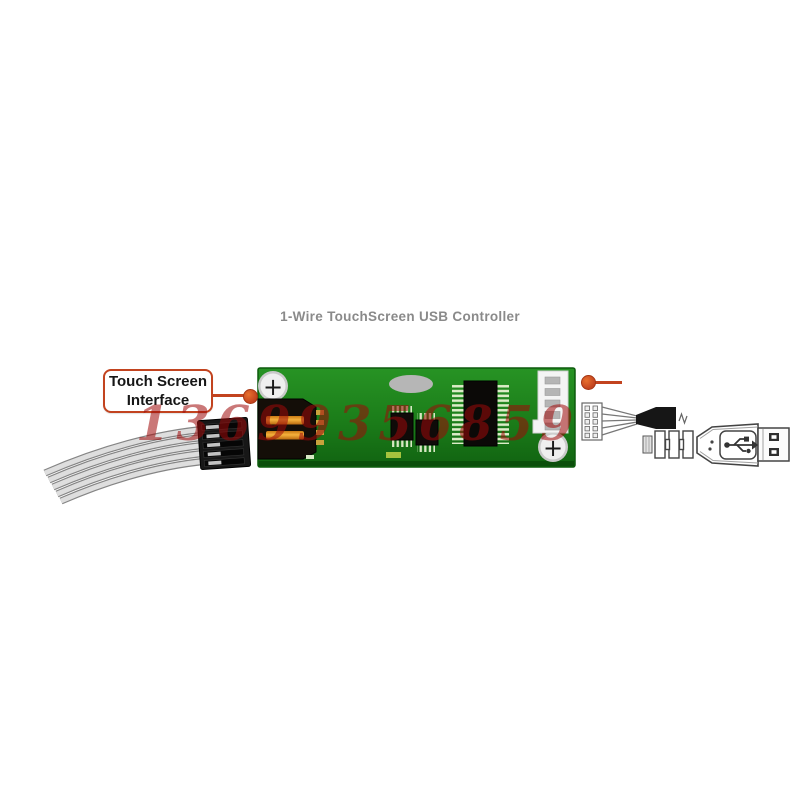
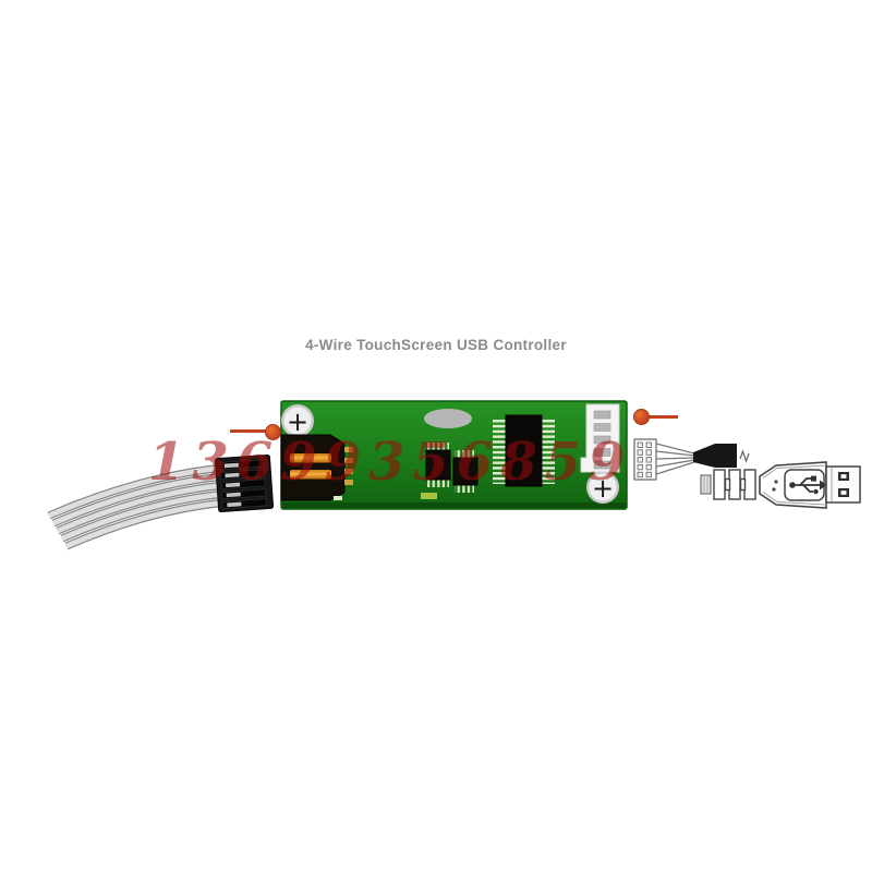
- 1-Wire TouchScreen USB Controller
+ 4-Wire TouchScreen USB Controller
  +
  +
- Touch Screen
- Interface
  13699356859
